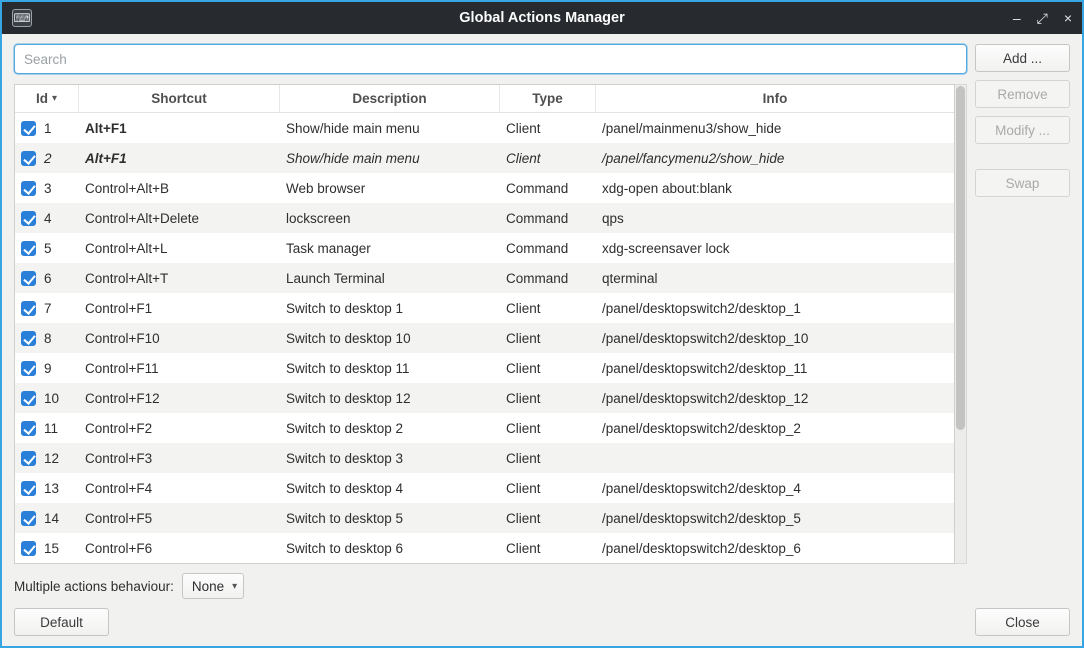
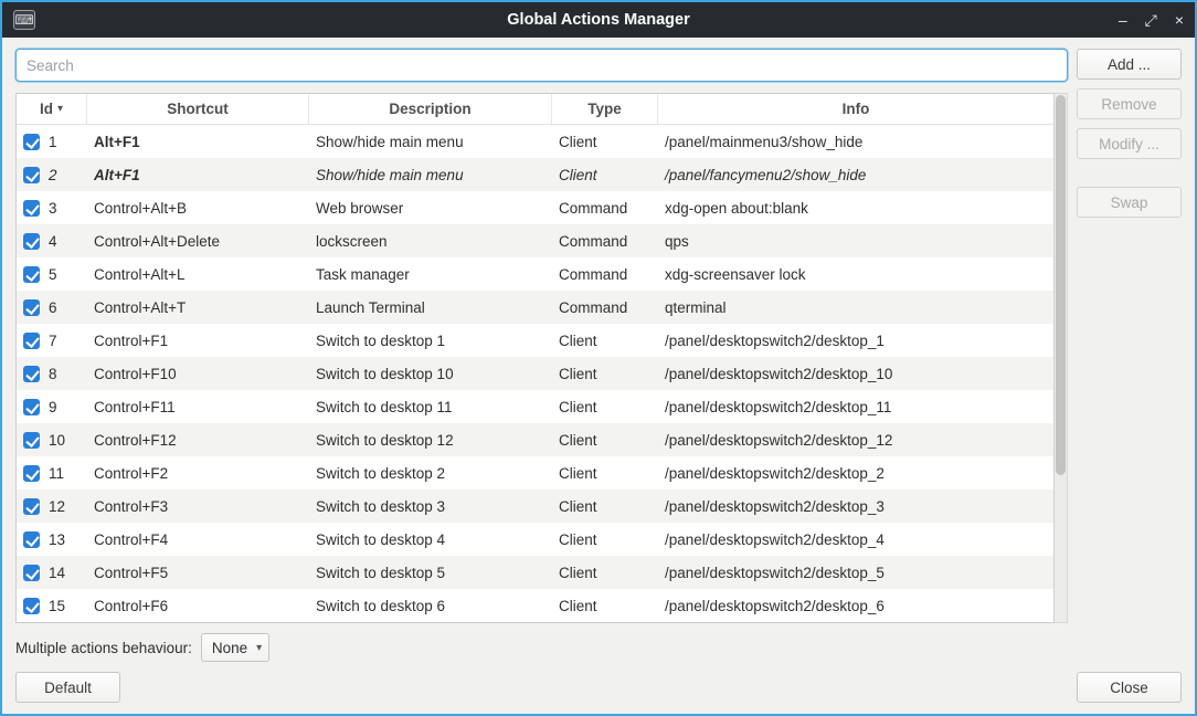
  ⌨
  Global Actions Manager
  –
  ⤢
  ×
  Search
  Id
  ▾
  Shortcut
  Description
  Type
  Info
  1
  Alt+F1
  Show/hide main menu
  Client
  /panel/mainmenu3/show_hide
  2
  Alt+F1
  Show/hide main menu
  Client
  /panel/fancymenu2/show_hide
  3
  Control+Alt+B
  Web browser
  Command
  xdg-open about:blank
  4
  Control+Alt+Delete
  lockscreen
  Command
  qps
  5
  Control+Alt+L
  Task manager
  Command
  xdg-screensaver lock
  6
  Control+Alt+T
  Launch Terminal
  Command
  qterminal
  7
  Control+F1
  Switch to desktop 1
  Client
  /panel/desktopswitch2/desktop_1
  8
  Control+F10
  Switch to desktop 10
  Client
  /panel/desktopswitch2/desktop_10
  9
  Control+F11
  Switch to desktop 11
  Client
  /panel/desktopswitch2/desktop_11
  10
  Control+F12
  Switch to desktop 12
  Client
  /panel/desktopswitch2/desktop_12
  11
  Control+F2
  Switch to desktop 2
  Client
  /panel/desktopswitch2/desktop_2
  12
  Control+F3
  Switch to desktop 3
  Client
+ /panel/desktopswitch2/desktop_3
  13
  Control+F4
  Switch to desktop 4
  Client
  /panel/desktopswitch2/desktop_4
  14
  Control+F5
  Switch to desktop 5
  Client
  /panel/desktopswitch2/desktop_5
  15
  Control+F6
  Switch to desktop 6
  Client
  /panel/desktopswitch2/desktop_6
  Add ...
  Remove
  Modify ...
  Swap
  Multiple actions behaviour:
  None
  ▾
  Default
  Close
